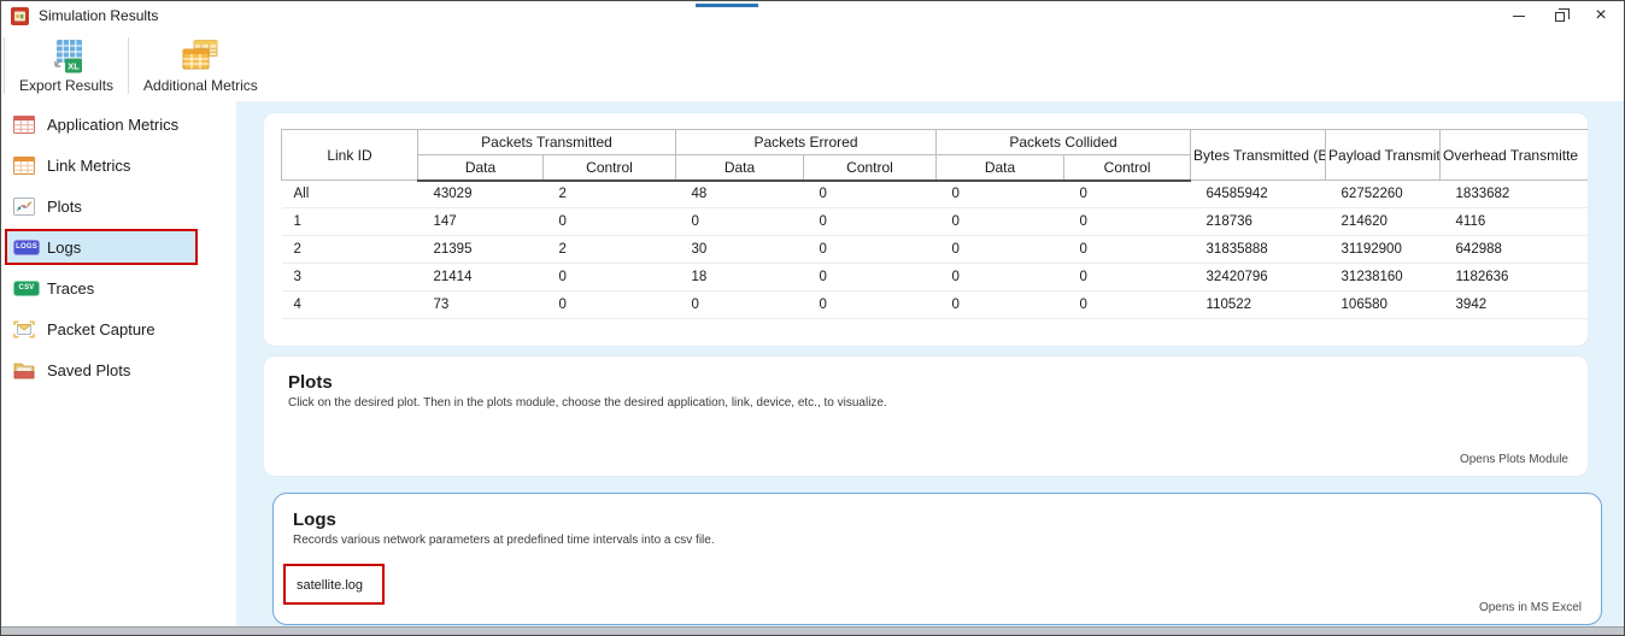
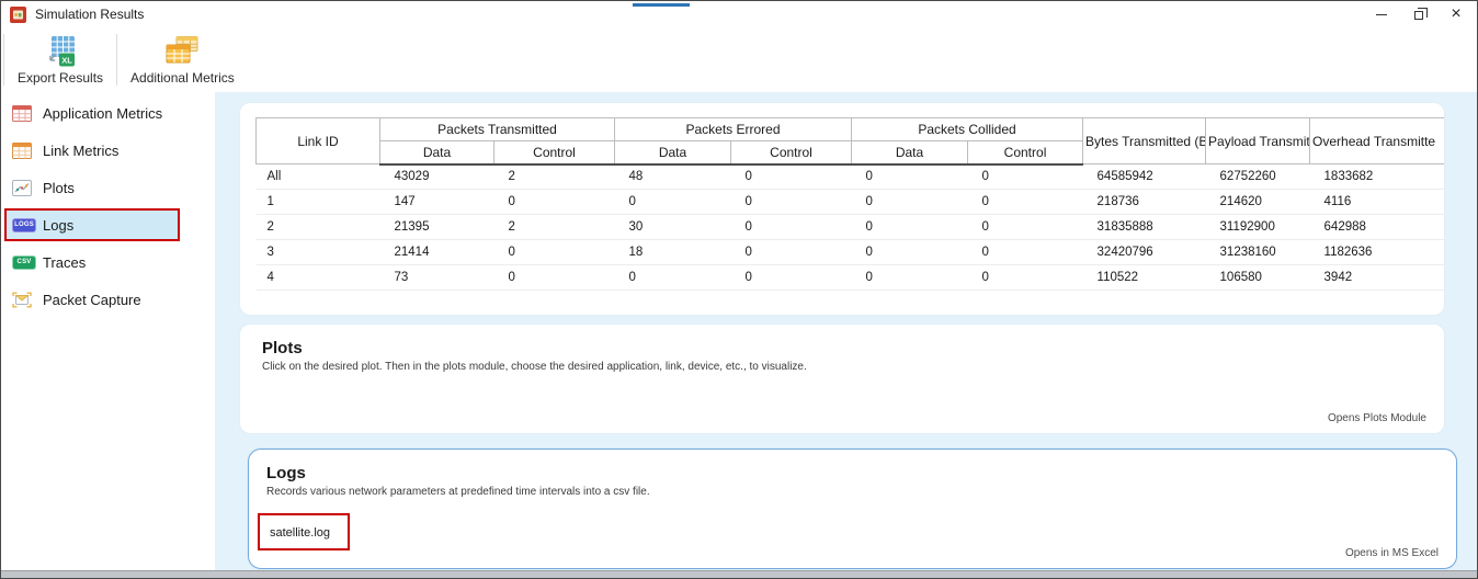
  Simulation Results
  ×
  XL
  Export Results
  Additional Metrics
  Application Metrics
  Link Metrics
  Plots
  Logs
  Traces
  Packet Capture
- Saved Plots
  Link ID	Packets Transmitted	Packets Errored	Packets Collided	Bytes Transmitted (B	Payload Transmit	Overhead Transmitte
  Data	Control	Data	Control	Data	Control
  All	43029	2	48	0	0	0	64585942	62752260	1833682
  1	147	0	0	0	0	0	218736	214620	4116
  2	21395	2	30	0	0	0	31835888	31192900	642988
  3	21414	0	18	0	0	0	32420796	31238160	1182636
  4	73	0	0	0	0	0	110522	106580	3942
  Plots
  Click on the desired plot. Then in the plots module, choose the desired application, link, device, etc., to visualize.
  Opens Plots Module
  Logs
  Records various network parameters at predefined time intervals into a csv file.
  satellite.log
  Opens in MS Excel
